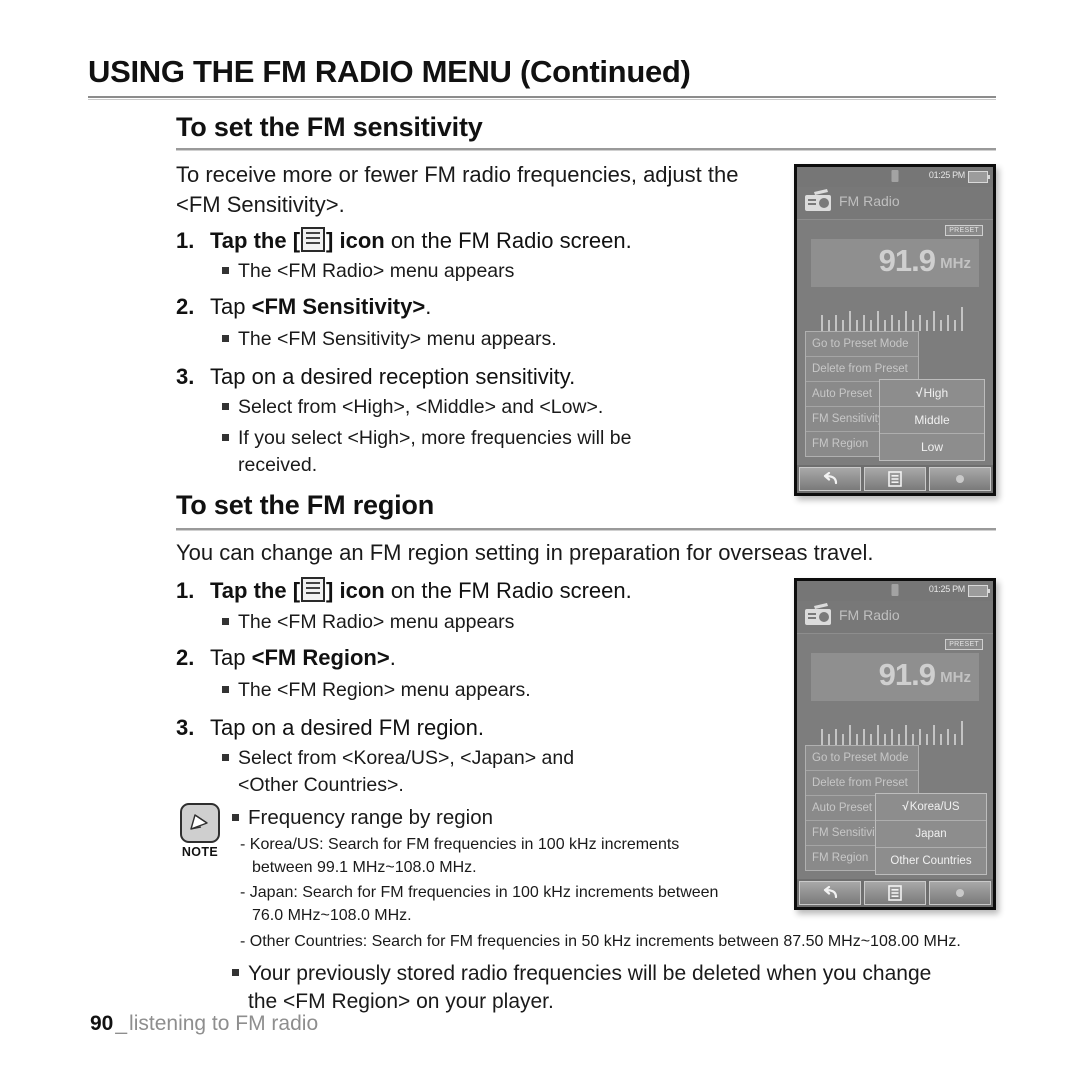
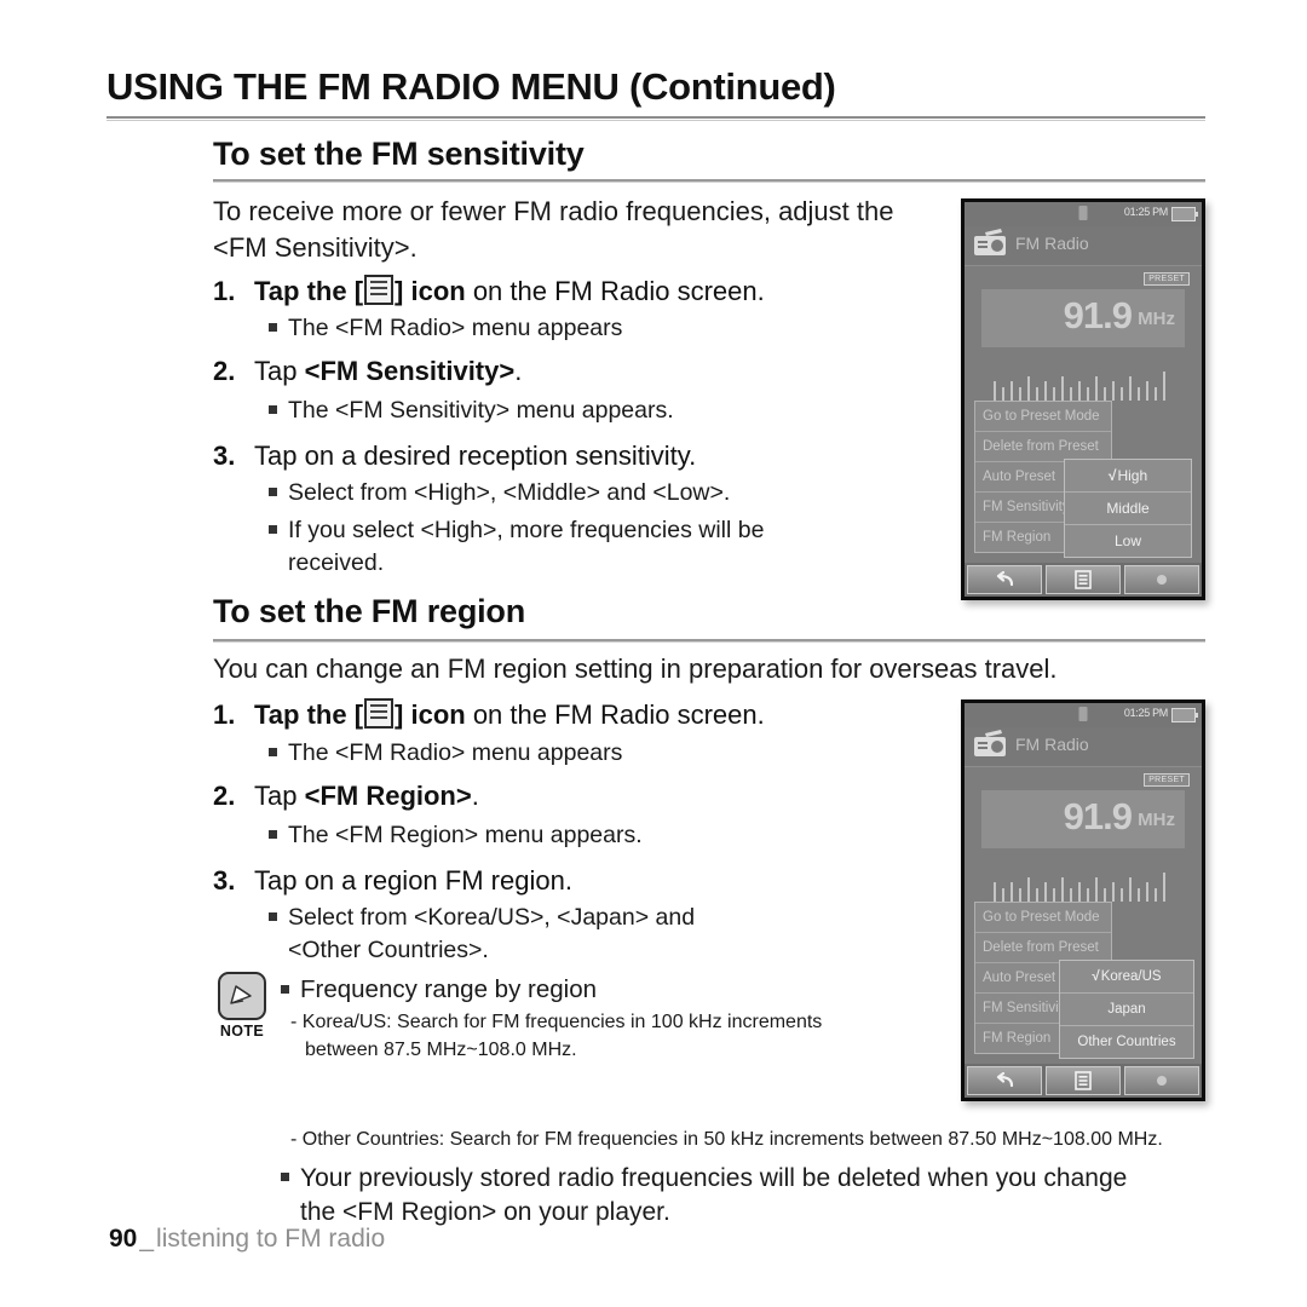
  USING THE FM RADIO MENU (Continued)
  To set the FM sensitivity
  To receive more or fewer FM radio frequencies, adjust the <FM Sensitivity>.
  1.
  Tap the [ ] icon on the FM Radio screen.
  The <FM Radio> menu appears
  2.
  Tap <FM Sensitivity>.
  The <FM Sensitivity> menu appears.
  3.
  Tap on a desired reception sensitivity.
  Select from <High>, <Middle> and <Low>.
  If you select <High>, more frequencies will be
  received.
  To set the FM region
  You can change an FM region setting in preparation for overseas travel.
  1.
  Tap the [ ] icon on the FM Radio screen.
  The <FM Radio> menu appears
  2.
  Tap <FM Region>.
  The <FM Region> menu appears.
  3.
- Tap on a desired FM region.
+ Tap on a region FM region.
  Select from <Korea/US>, <Japan> and
  <Other Countries>.
  NOTE
  Frequency range by region
  - Korea/US: Search for FM frequencies in 100 kHz increments
- between 99.1 MHz~108.0 MHz.
+ between 87.5 MHz~108.0 MHz.
- - Japan: Search for FM frequencies in 100 kHz increments between
- 76.0 MHz~108.0 MHz.
  - Other Countries: Search for FM frequencies in 50 kHz increments between 87.50 MHz~108.00 MHz.
  Your previously stored radio frequencies will be deleted when you change
  the <FM Region> on your player.
  90_listening to FM radio
  01:25 PM
  FM Radio
  91.9
  MHz
  Go to Preset Mode
  Delete from Preset
  Auto Preset
  FM Sensitivit
  FM Region
  √High
  Middle
  Low
  01:25 PM
  FM Radio
  91.9
  MHz
  Go to Preset Mode
  Delete from Preset
  Auto Preset
  FM Sensitivi
  FM Region
  √Korea/US
  Japan
  Other Countries
